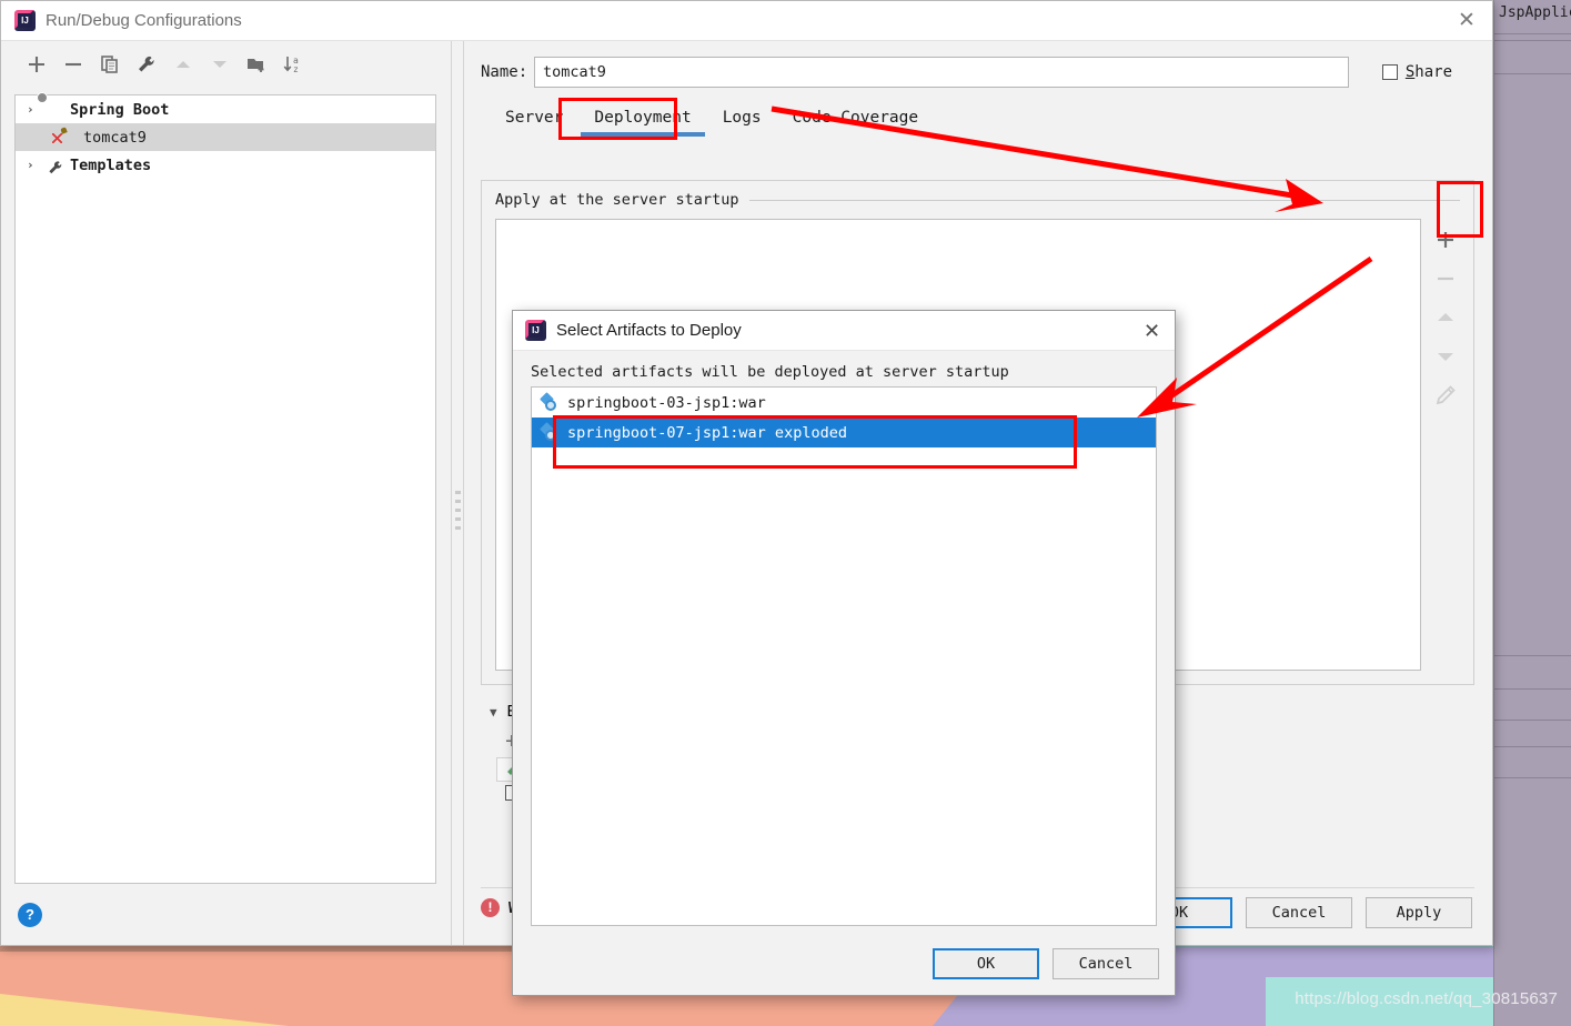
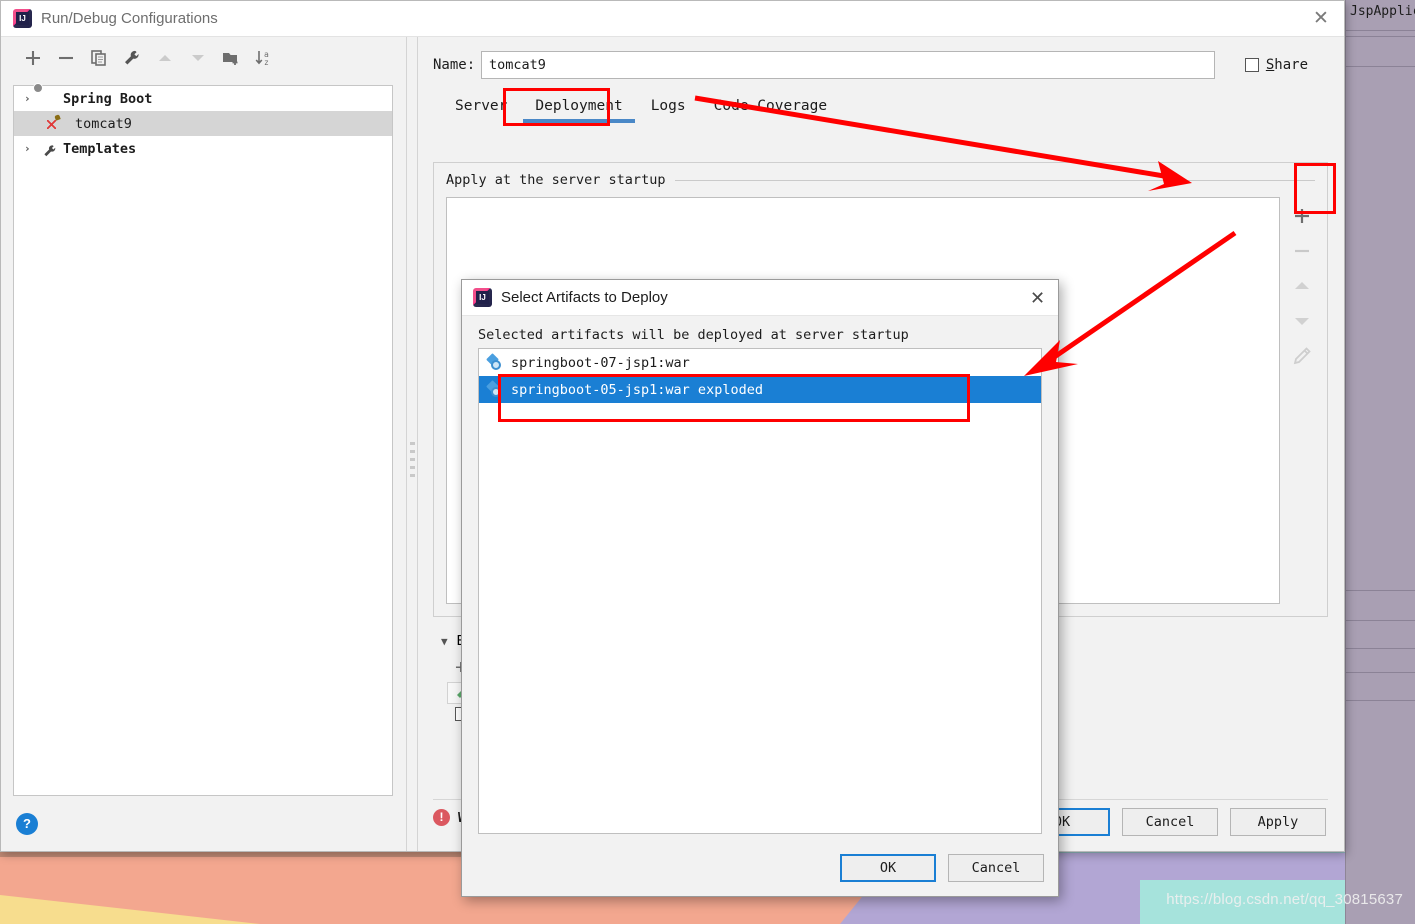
  JspAppli
  Run/Debug Configurations
  ✕
  a
  z
  ›
  Spring Boot
  tomcat9
  ›
  Templates
  ?
  Name:
  tomcat9
  Share
  Server
  Deployment
  Logs
  Co Coverage
  Apply at the server startup
  ▼
  !
  Cancel
  Apply
  Select Artifacts to Deploy
  ✕
  Selected artifacts will be deployed at server startup
- springboot-03-jsp1:war
+ springboot-07-jsp1:war
- springboot-07-jsp1:war exploded
+ springboot-05-jsp1:war exploded
  OK
  Cancel
  https://blog.csdn.net/qq_30815637
